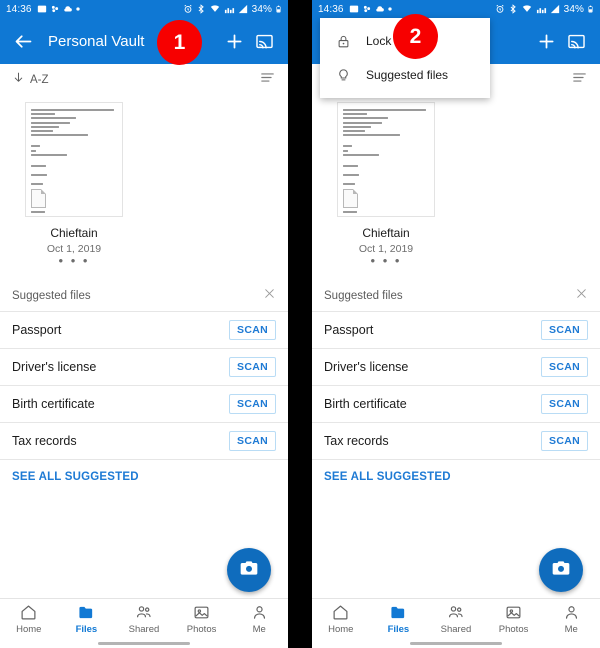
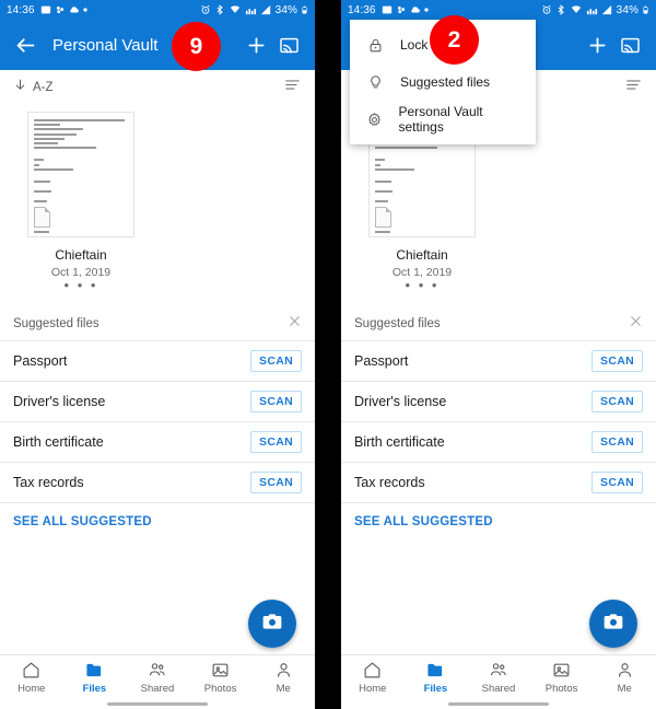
  14:36
  34%
  Personal Vault
  A-Z
  Chieftain
  Oct 1, 2019
  • • •
  Suggested files
  Passport
  SCAN
  Driver's license
  SCAN
  Birth certificate
  SCAN
  Tax records
  SCAN
  SEE ALL SUGGESTED
  Home
  Files
  Shared
  Photos
  Me
  14:36
  34%
  Chieftain
  Oct 1, 2019
  • • •
  Suggested files
  Passport
  SCAN
  Driver's license
  SCAN
  Birth certificate
  SCAN
  Tax records
  SCAN
  SEE ALL SUGGESTED
  Home
  Files
  Shared
  Photos
  Me
  Lock
  Suggested files
+ Personal Vault settings
- 1
+ 9
  2
